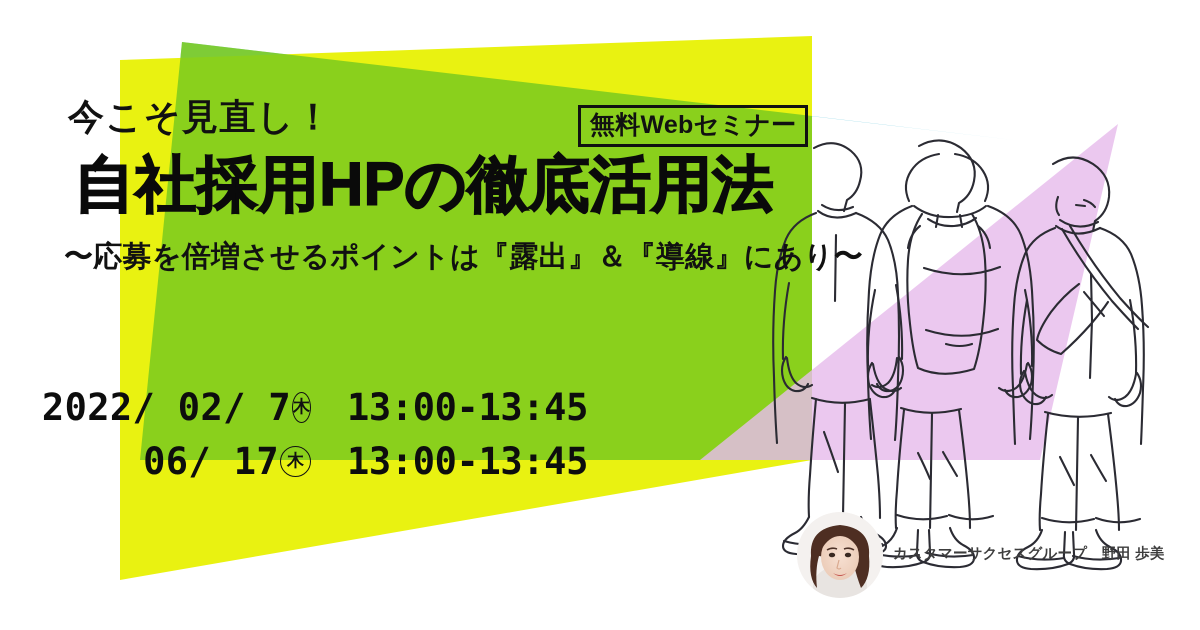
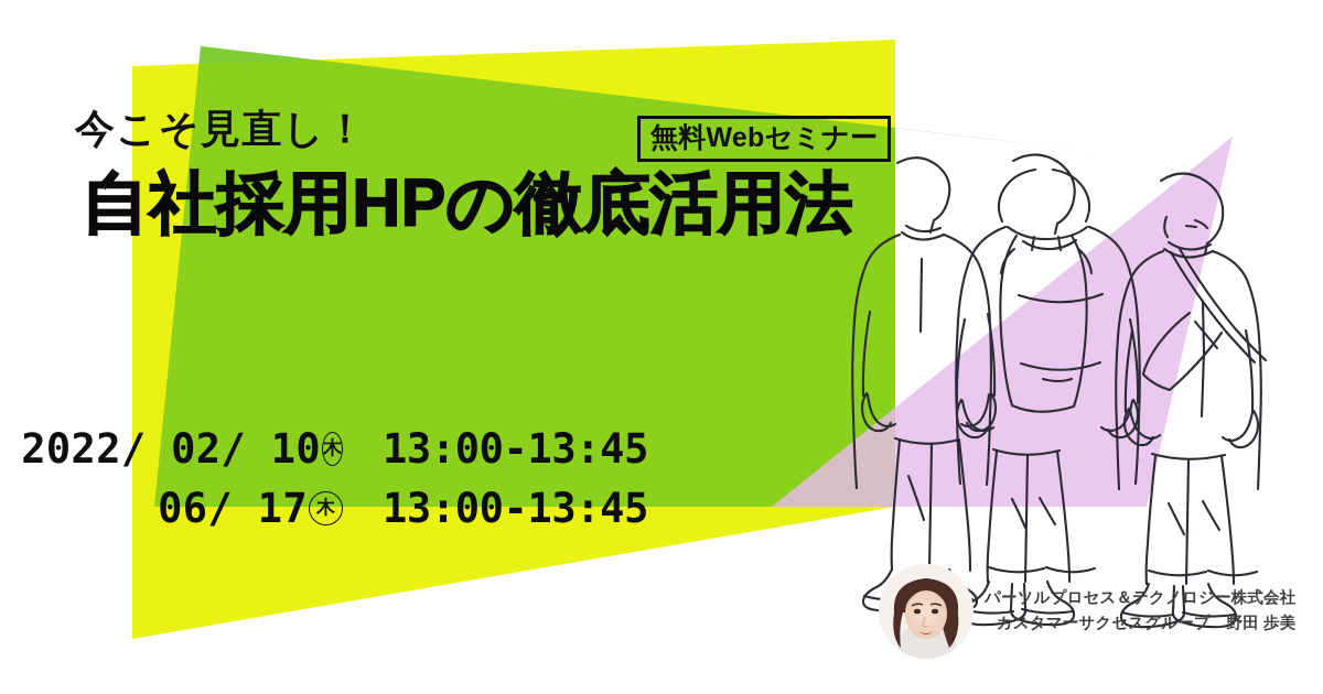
  今こそ見直し！
  自社採用HPの徹底活用法
- 〜応募を倍増させるポイントは『露出』＆『導線』にあり〜
  無料Webセミナー
- 2022/ 02/ 7
+ 2022/ 02/ 10
  木
  13:00-13:45
  06/ 17
  木
  13:00-13:45
+ パーソルプロセス＆テクノロジー株式会社
  カスタマーサクセスグループ 野田 歩美
